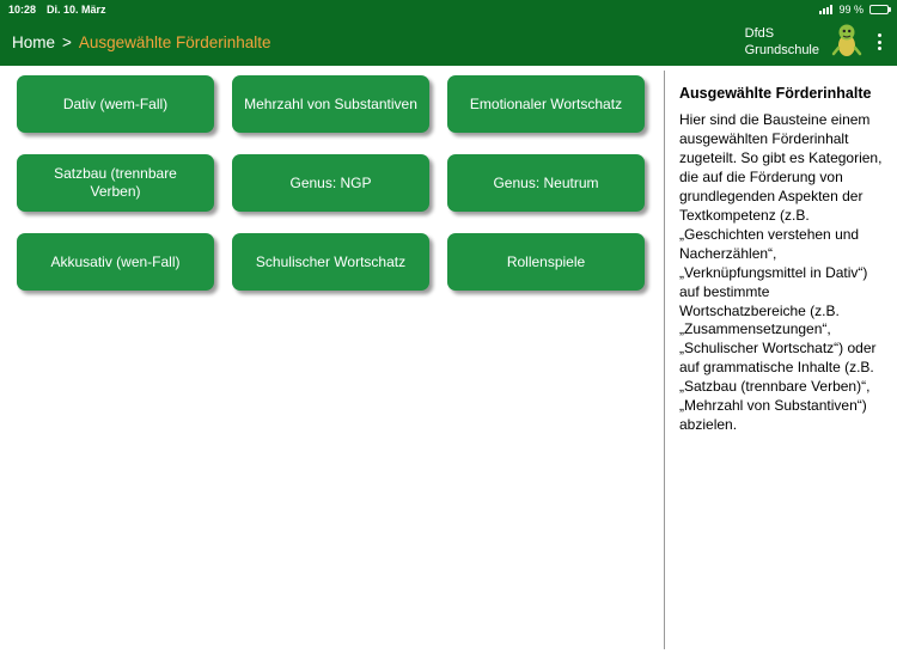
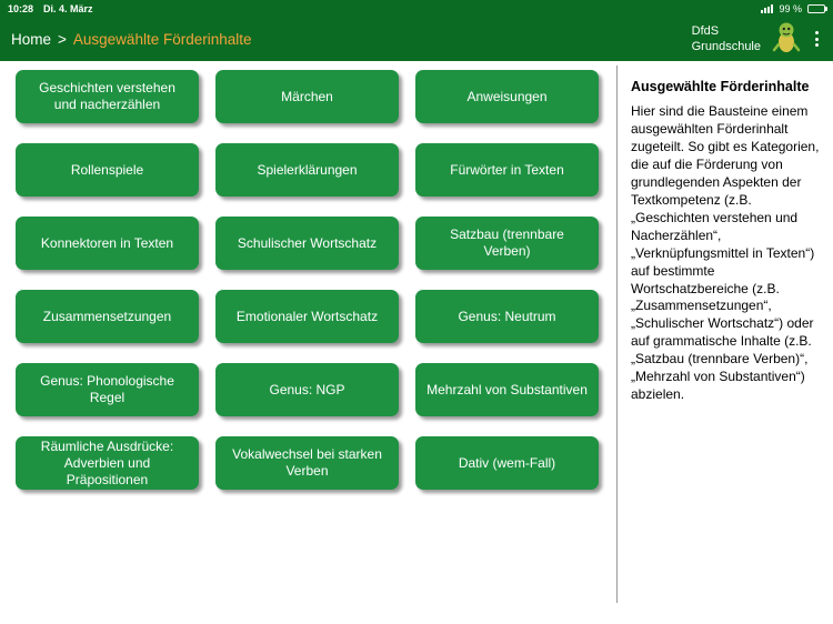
  10:28
- Di. 10. März
+ Di. 4. März
  99 %
  Home
  >
  Ausgewählte Förderinhalte
  DfdS
  Grundschule
+ Geschichten verstehen und nacherzählen
+ Märchen
+ Anweisungen
- Dativ (wem-Fall)
+ Rollenspiele
+ Spielerklärungen
+ Fürwörter in Texten
+ Konnektoren in Texten
- Mehrzahl von Substantiven
+ Schulischer Wortschatz
- Emotionaler Wortschatz
+ Satzbau (trennbare Verben)
+ Zusammensetzungen
- Satzbau (trennbare Verben)
+ Emotionaler Wortschatz
- Genus: NGP
+ Genus: Neutrum
+ Genus: Phonologische Regel
- Genus: Neutrum
+ Genus: NGP
- Akkusativ (wen-Fall)
- Schulischer Wortschatz
+ Mehrzahl von Substantiven
+ Räumliche Ausdrücke: Adverbien und Präpositionen
+ Vokalwechsel bei starken Verben
- Rollenspiele
+ Dativ (wem-Fall)
  Ausgewählte Förderinhalte
- Hier sind die Bausteine einem ausgewählten Förderinhalt zugeteilt. So gibt es Kategorien, die auf die Förderung von grundlegenden Aspekten der Textkompetenz (z.B. „Geschichten verstehen und Nacherzählen“, „Verknüpfungsmittel in Dativ“) auf bestimmte Wortschatzbereiche (z.B. „Zusammensetzungen“, „Schulischer Wortschatz“) oder auf grammatische Inhalte (z.B. „Satzbau (trennbare Verben)“, „Mehrzahl von Substantiven“) abzielen.
+ Hier sind die Bausteine einem ausgewählten Förderinhalt zugeteilt. So gibt es Kategorien, die auf die Förderung von grundlegenden Aspekten der Textkompetenz (z.B. „Geschichten verstehen und Nacherzählen“, „Verknüpfungsmittel in Texten“) auf bestimmte Wortschatzbereiche (z.B. „Zusammensetzungen“, „Schulischer Wortschatz“) oder auf grammatische Inhalte (z.B. „Satzbau (trennbare Verben)“, „Mehrzahl von Substantiven“) abzielen.
